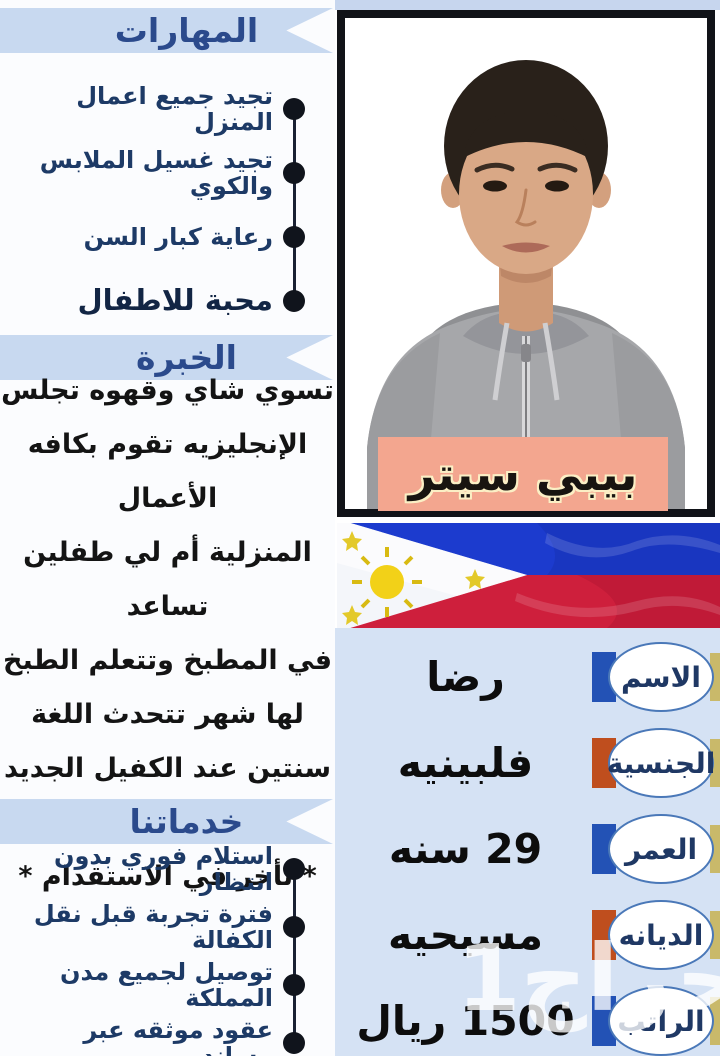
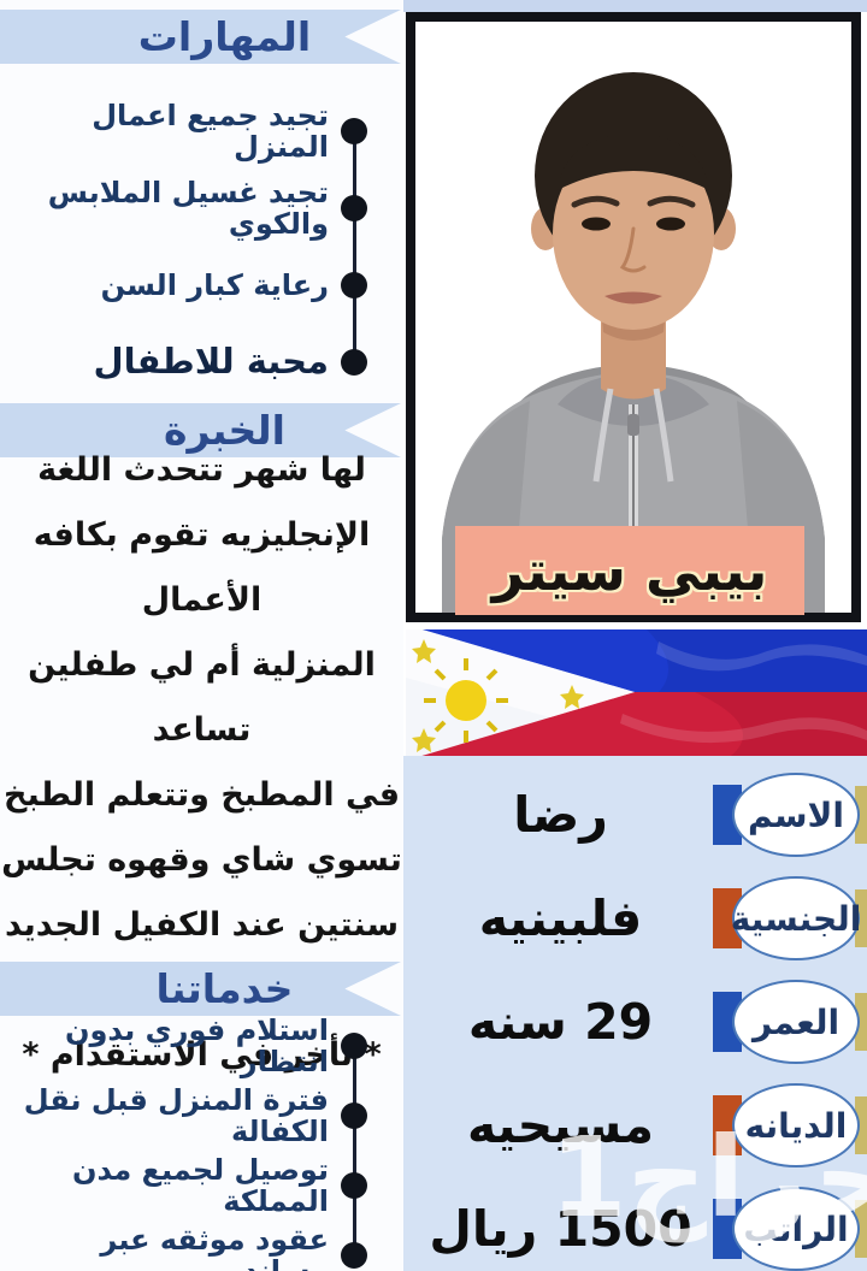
  المهارات
  تجيد جميع اعمال المنزل
  تجيد غسيل الملابس والكوي
  رعاية كبار السن
  محبة للاطفال
  الخبرة
- تسوي شاي وقهوه تجلس
+ لها شهر تتحدث اللغة
  الإنجليزيه تقوم بكافه الأعمال
  المنزلية أم لي طفلين تساعد
  في المطبخ وتتعلم الطبخ
- لها شهر تتحدث اللغة
+ تسوي شاي وقهوه تجلس
  سنتين عند الكفيل الجديد
  *أخر في الاستقدام *
  خدماتنا
  استلام فوري بدون انتظار
- فترة تجربة قبل نقل الكفالة
+ فترة المنزل قبل نقل الكفالة
  توصيل لجميع مدن المملكة
  عقود موثقه عبر
  بيبي سيتر
  الاسم
  رضا
  الجنسية
  فلبينيه
  العمر
  29 سنه
  الديانه
  مسيحيه
  الراتب
  1500 ريال
  حراج1
